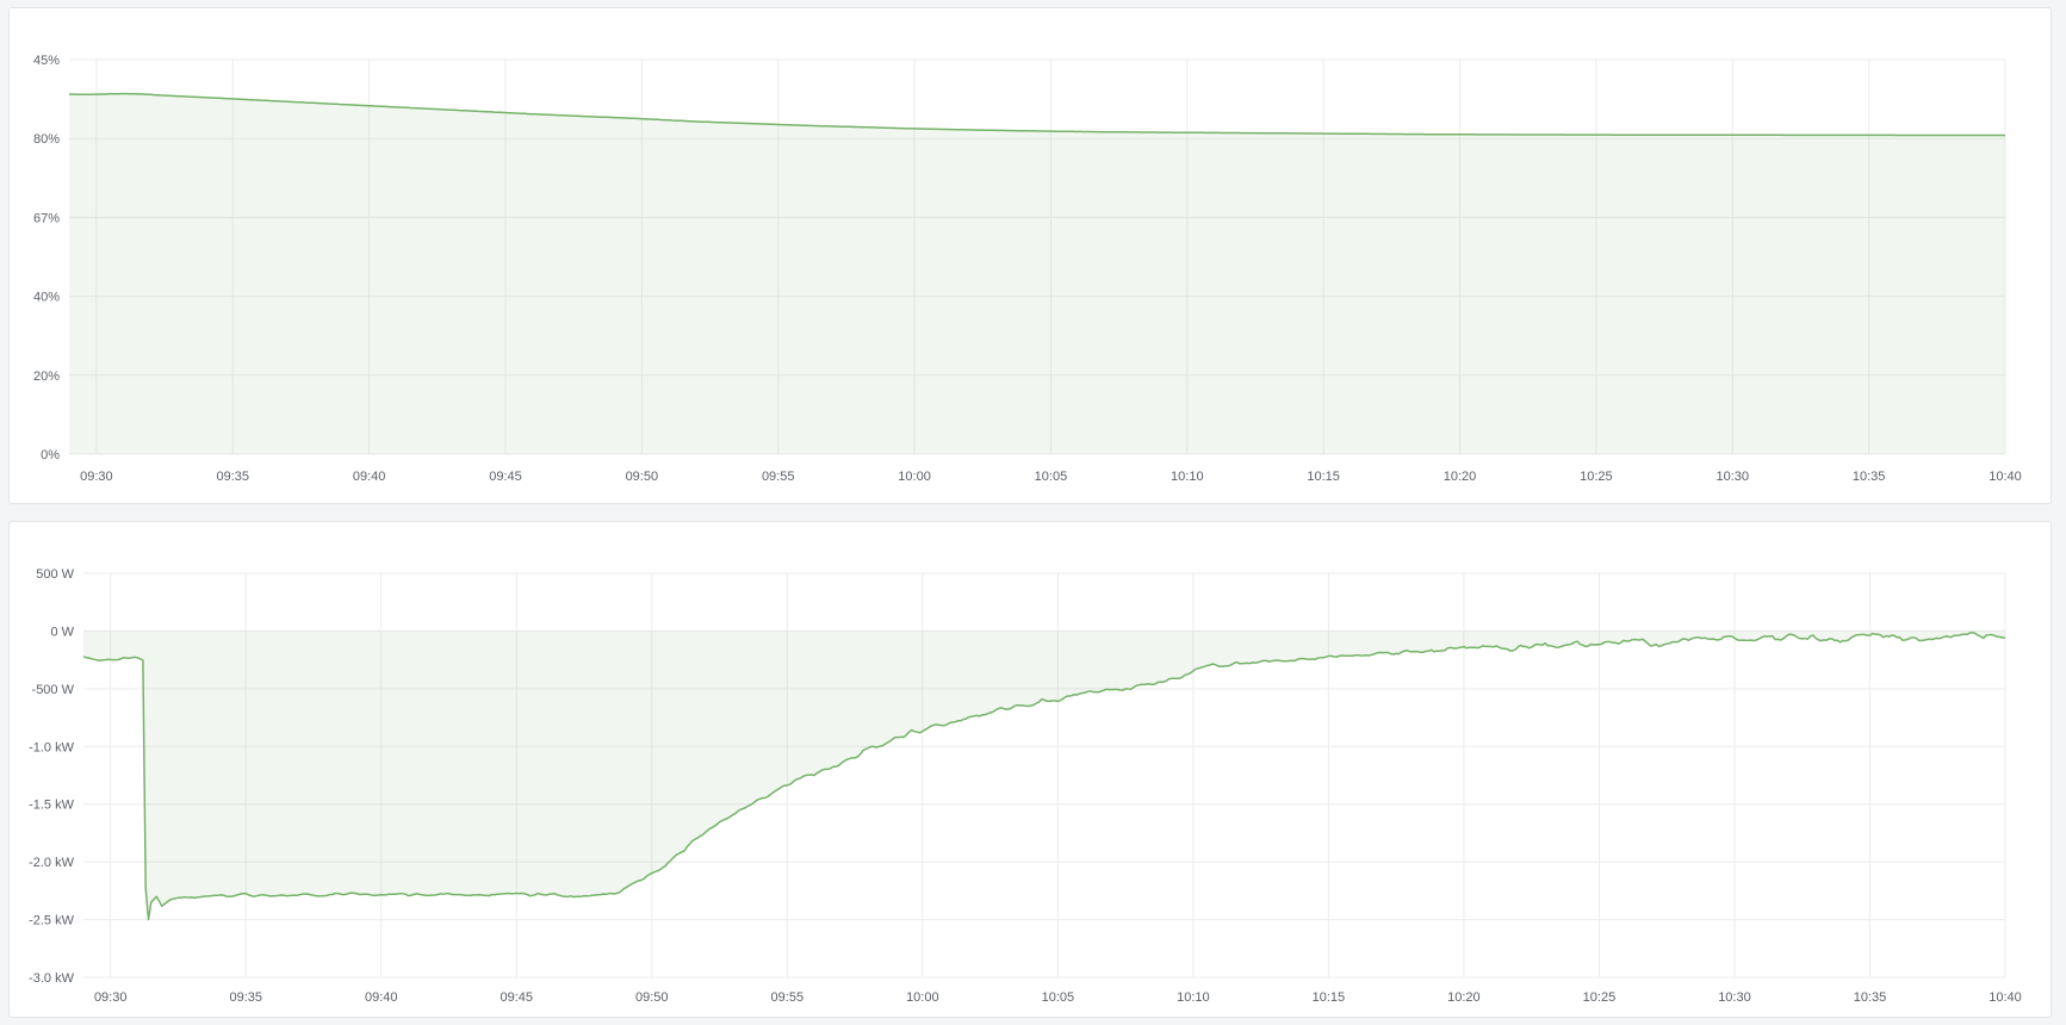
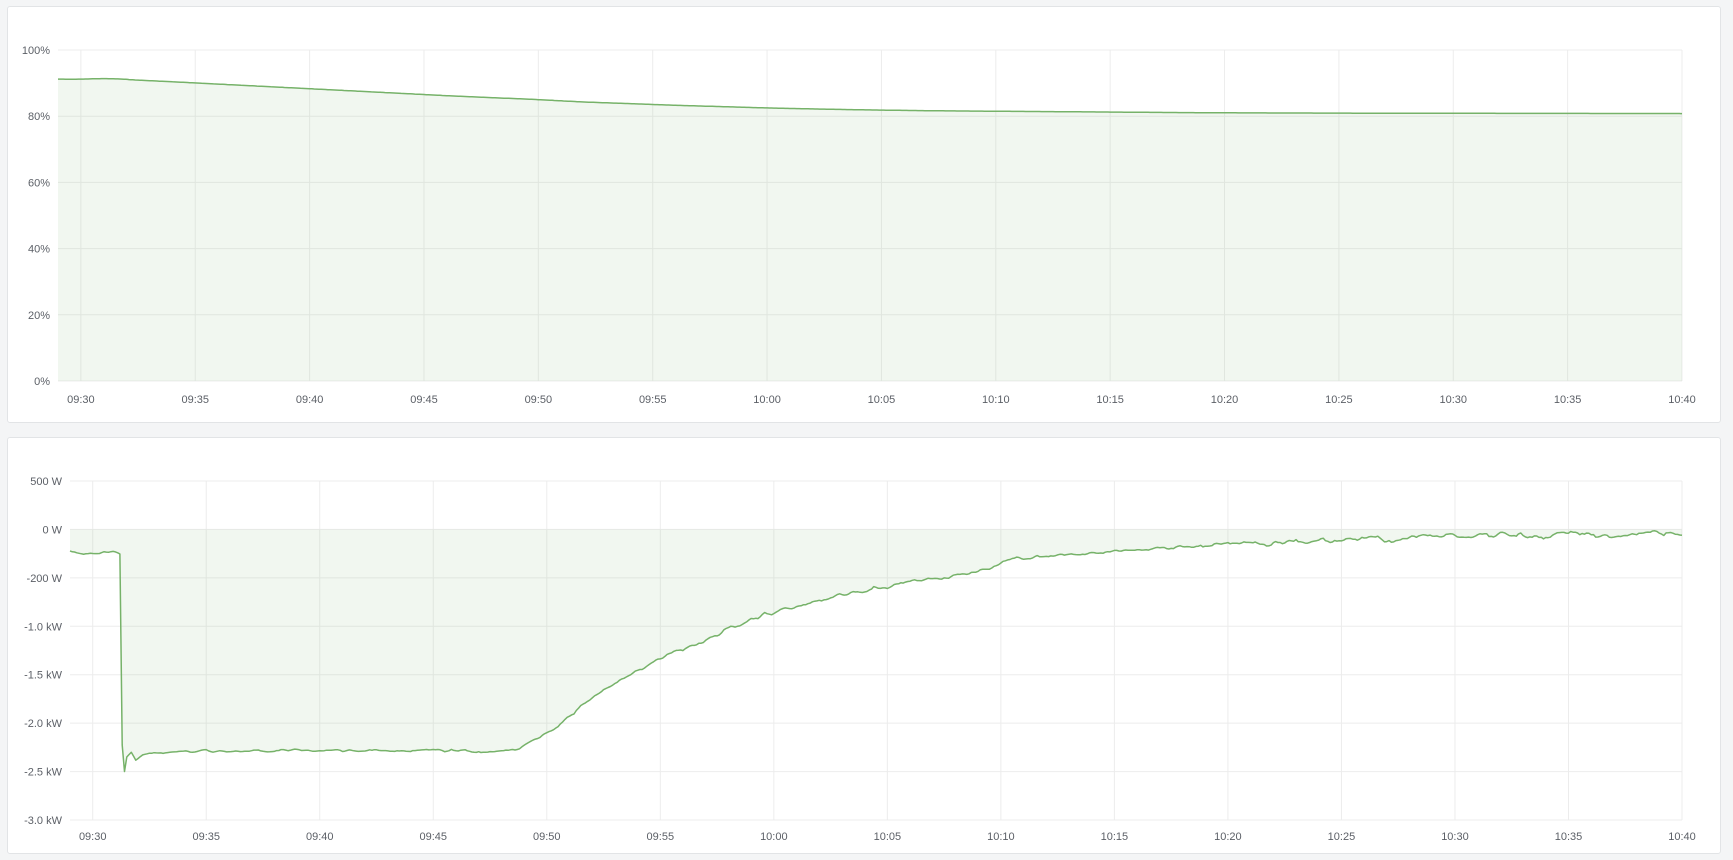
- 45%
+ 100%
  80%
- 67%
+ 60%
  40%
  20%
  0%
  09:30
  09:35
  09:40
  09:45
  09:50
  09:55
  10:00
  10:05
  10:10
  10:15
  10:20
  10:25
  10:30
  10:35
  10:40
  500 W
  0 W
- -500 W
+ -200 W
  -1.0 kW
  -1.5 kW
  -2.0 kW
  -2.5 kW
  -3.0 kW
  09:30
  09:35
  09:40
  09:45
  09:50
  09:55
  10:00
  10:05
  10:10
  10:15
  10:20
  10:25
  10:30
  10:35
  10:40
